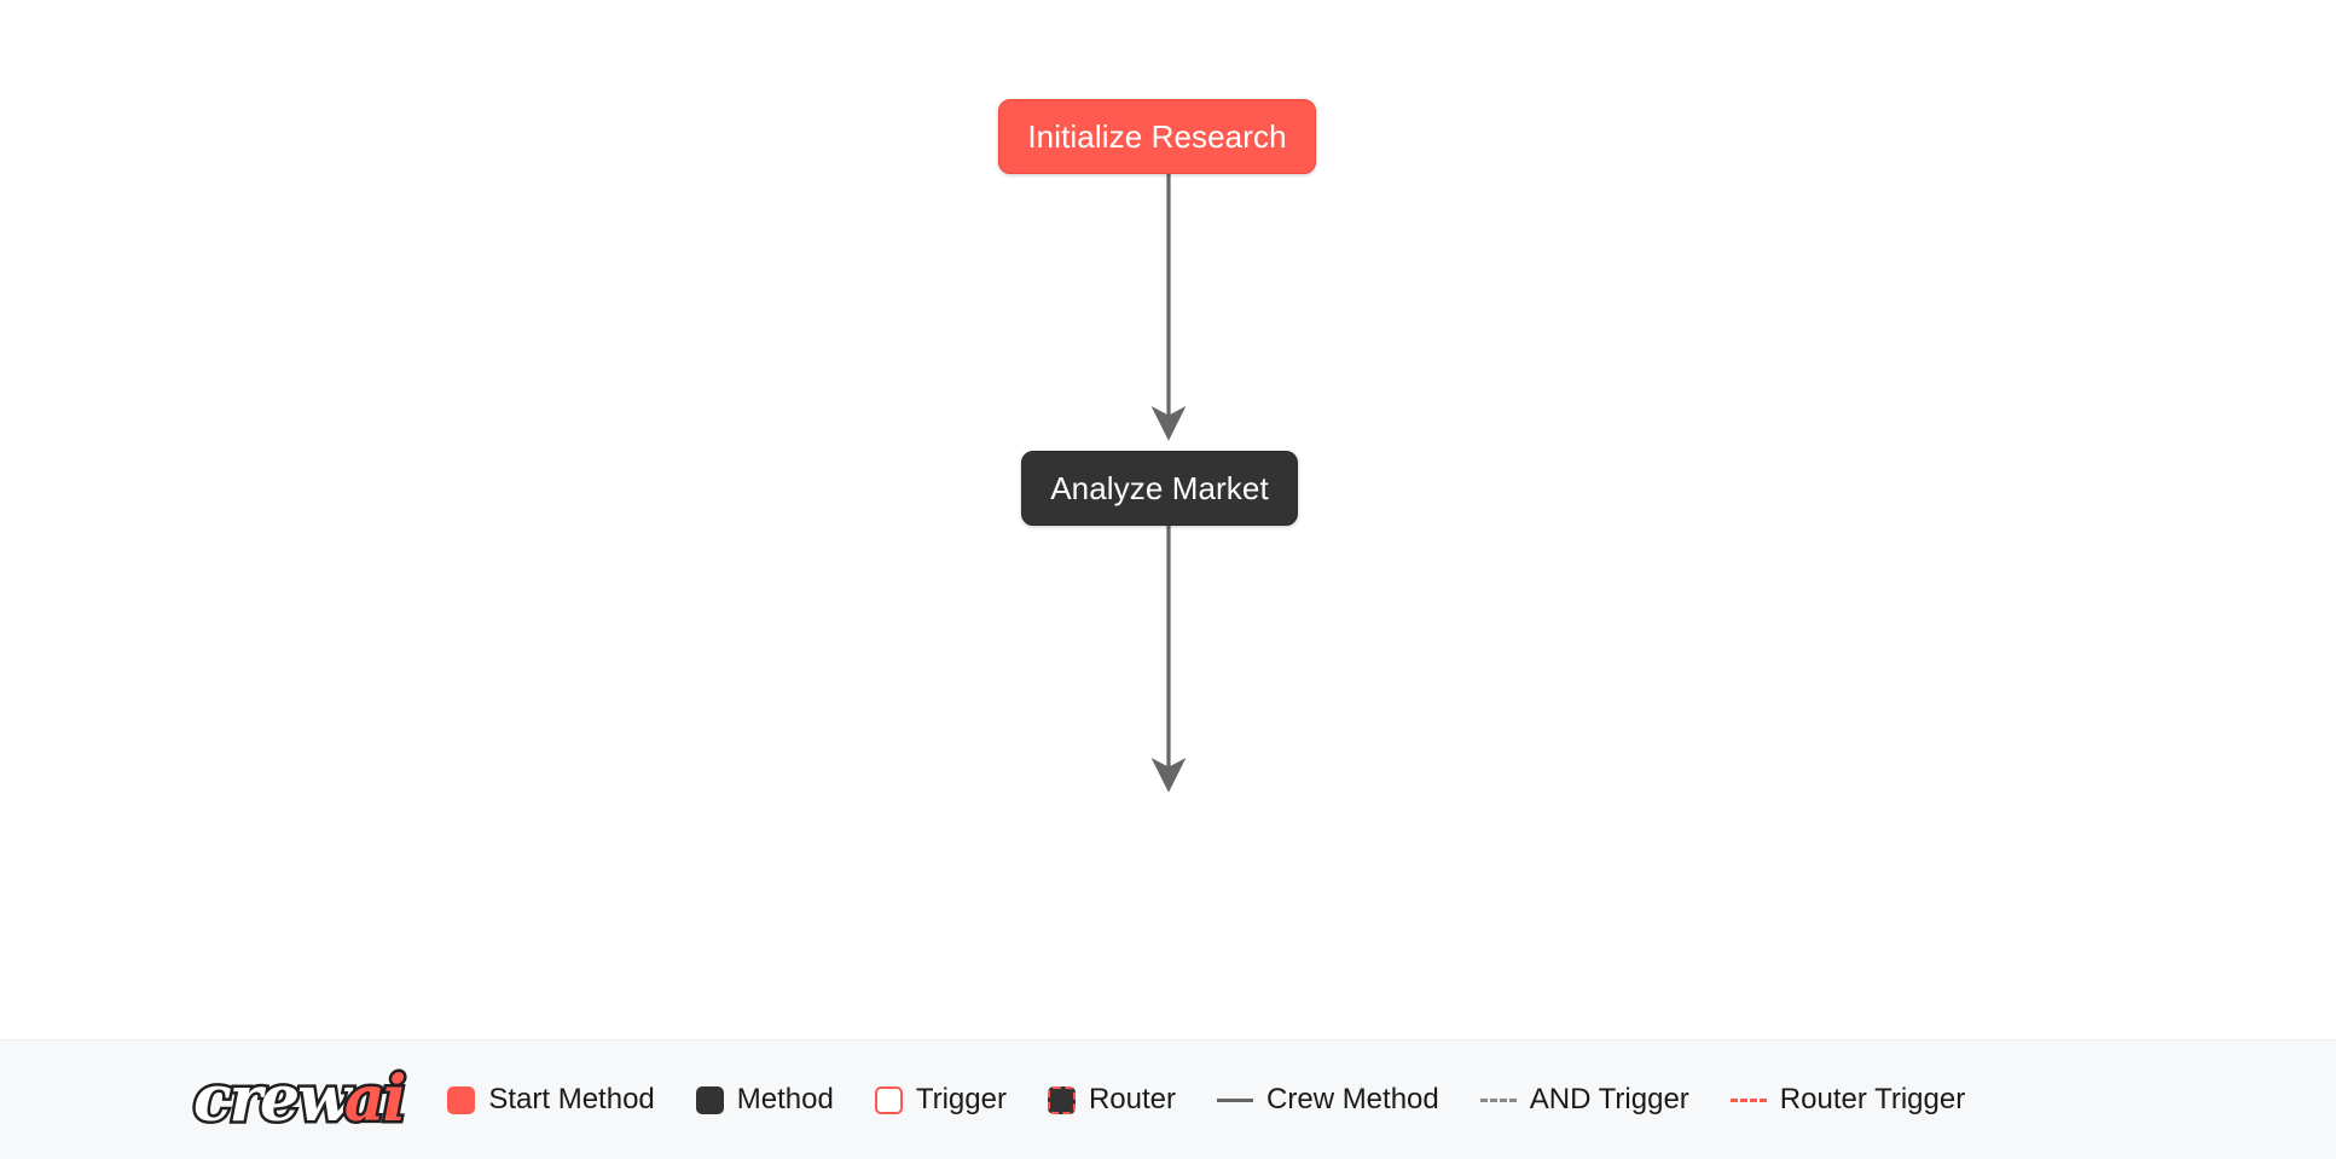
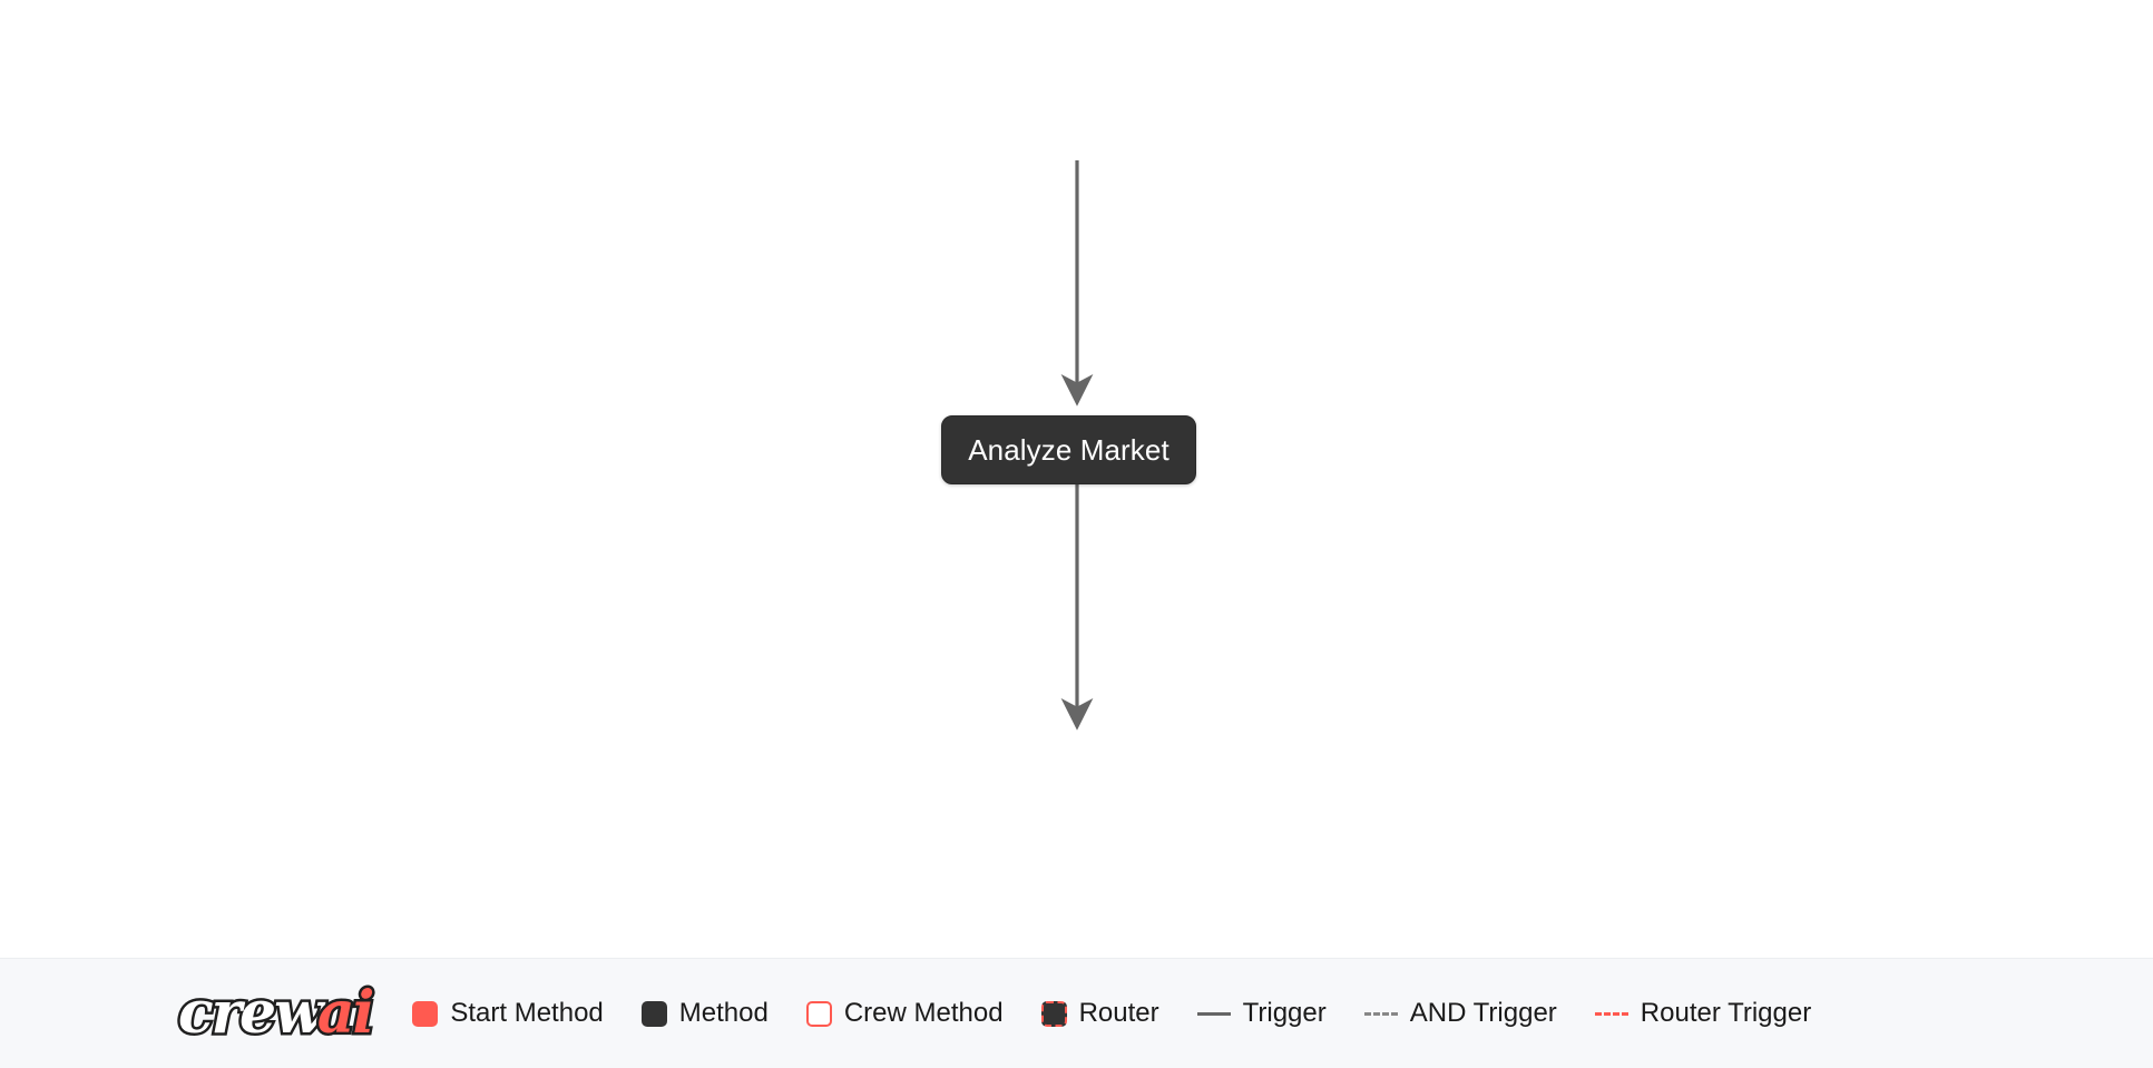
- Initialize Research
  Analyze Market
  crew
  ai
  Start Method
  Method
- Trigger
+ Crew Method
  Router
- Crew Method
+ Trigger
  AND Trigger
  Router Trigger
